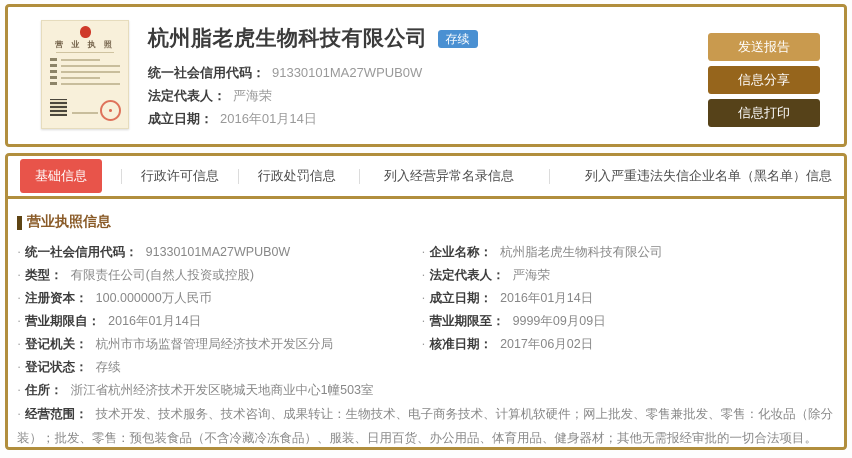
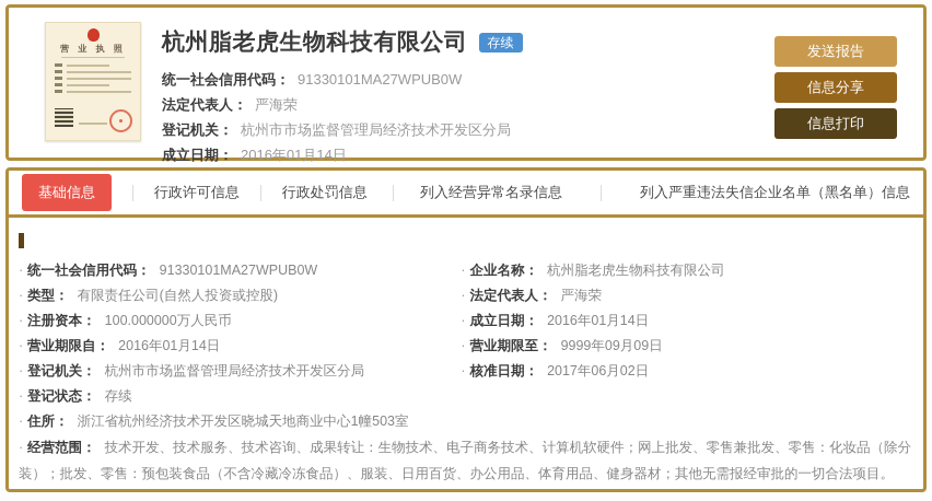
  营 业 执 照
  杭州脂老虎生物科技有限公司
  存续
  统一社会信用代码： 91330101MA27WPUB0W
  法定代表人： 严海荣
+ 登记机关： 杭州市市场监督管理局经济技术开发区分局
  成立日期： 2016年01月14日
  发送报告
  信息分享
  信息打印
  基础信息
  行政许可信息
  行政处罚信息
  列入经营异常名录信息
  列入严重违法失信企业名单（黑名单）信息
- 营业执照信息
  · 统一社会信用代码： 91330101MA27WPUB0W
  · 类型： 有限责任公司(自然人投资或控股)
  · 注册资本： 100.000000万人民币
  · 营业期限自： 2016年01月14日
  · 登记机关： 杭州市市场监督管理局经济技术开发区分局
  · 登记状态： 存续
  · 企业名称： 杭州脂老虎生物科技有限公司
  · 法定代表人： 严海荣
  · 成立日期： 2016年01月14日
  · 营业期限至： 9999年09月09日
  · 核准日期： 2017年06月02日
  · 住所： 浙江省杭州经济技术开发区晓城天地商业中心1幢503室
  · 经营范围： 技术开发、技术服务、技术咨询、成果转让：生物技术、电子商务技术、计算机软硬件；网上批发、零售兼批发、零售：化妆品（除分装）；批发、零售：预包装食品（不含冷藏冷冻食品）、服装、日用百货、办公用品、体育用品、健身器材；其他无需报经审批的一切合法项目。
